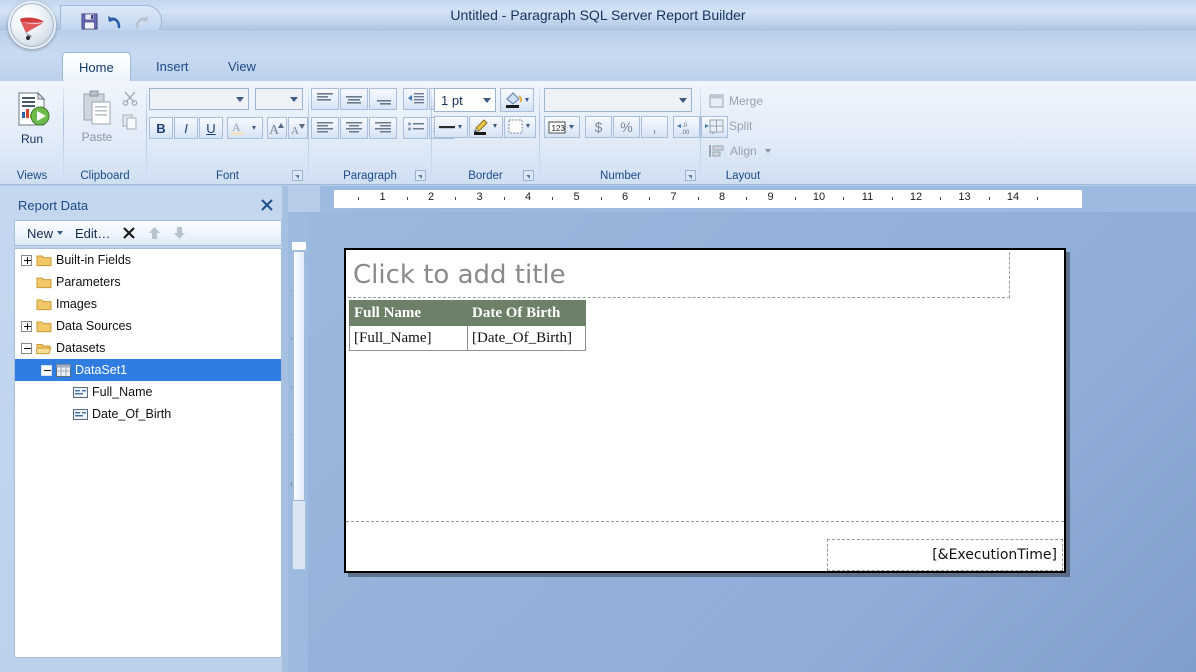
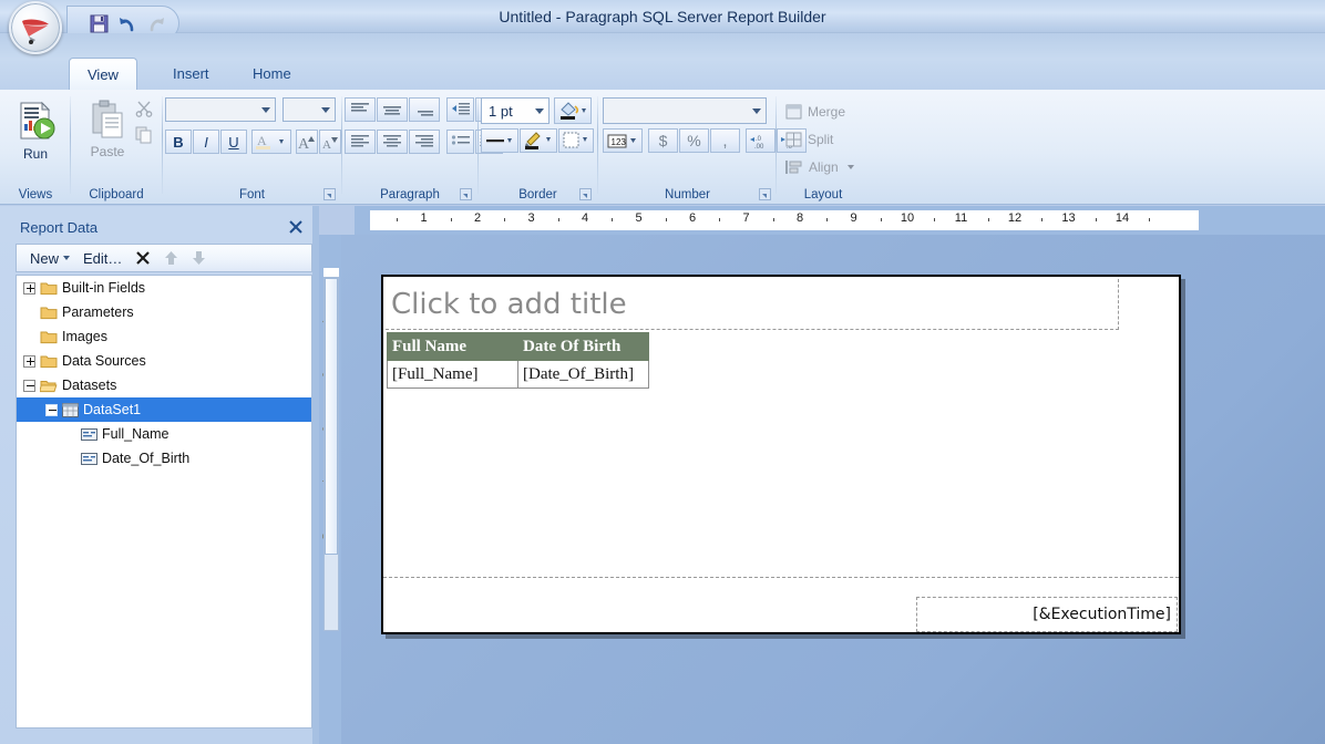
  Untitled - Paragraph SQL Server Report Builder
- Home
+ View
  Insert
- View
+ Home
  Run
  Views
  Paste
  Clipboard
  B
  I
  U
  A
  A
  A
  Font
  Paragraph
  1 pt
  Border
  123
  $
  %
  ,
  Number
  Merge
  Split
  Align
  Layout
  Report Data
  New
  Edit…
  Built-in Fields
  Parameters
  Images
  Data Sources
  Datasets
  DataSet1
  Full_Name
  Date_Of_Birth
  1
  2
  3
  4
  5
  6
  7
  8
  9
  10
  11
  12
  13
  14
  Click to add title
  Full Name	Date Of Birth
  [Full_Name]	[Date_Of_Birth]
  [&ExecutionTime]
